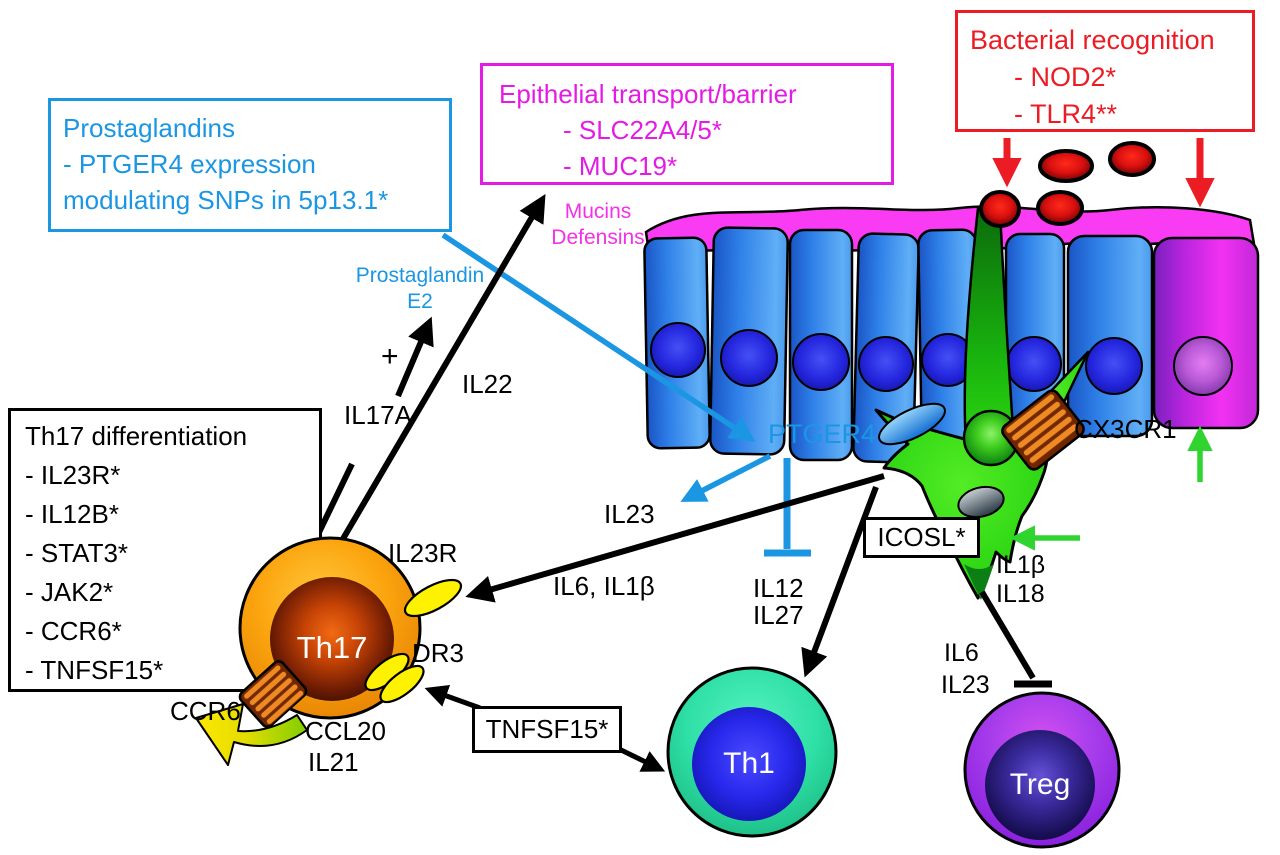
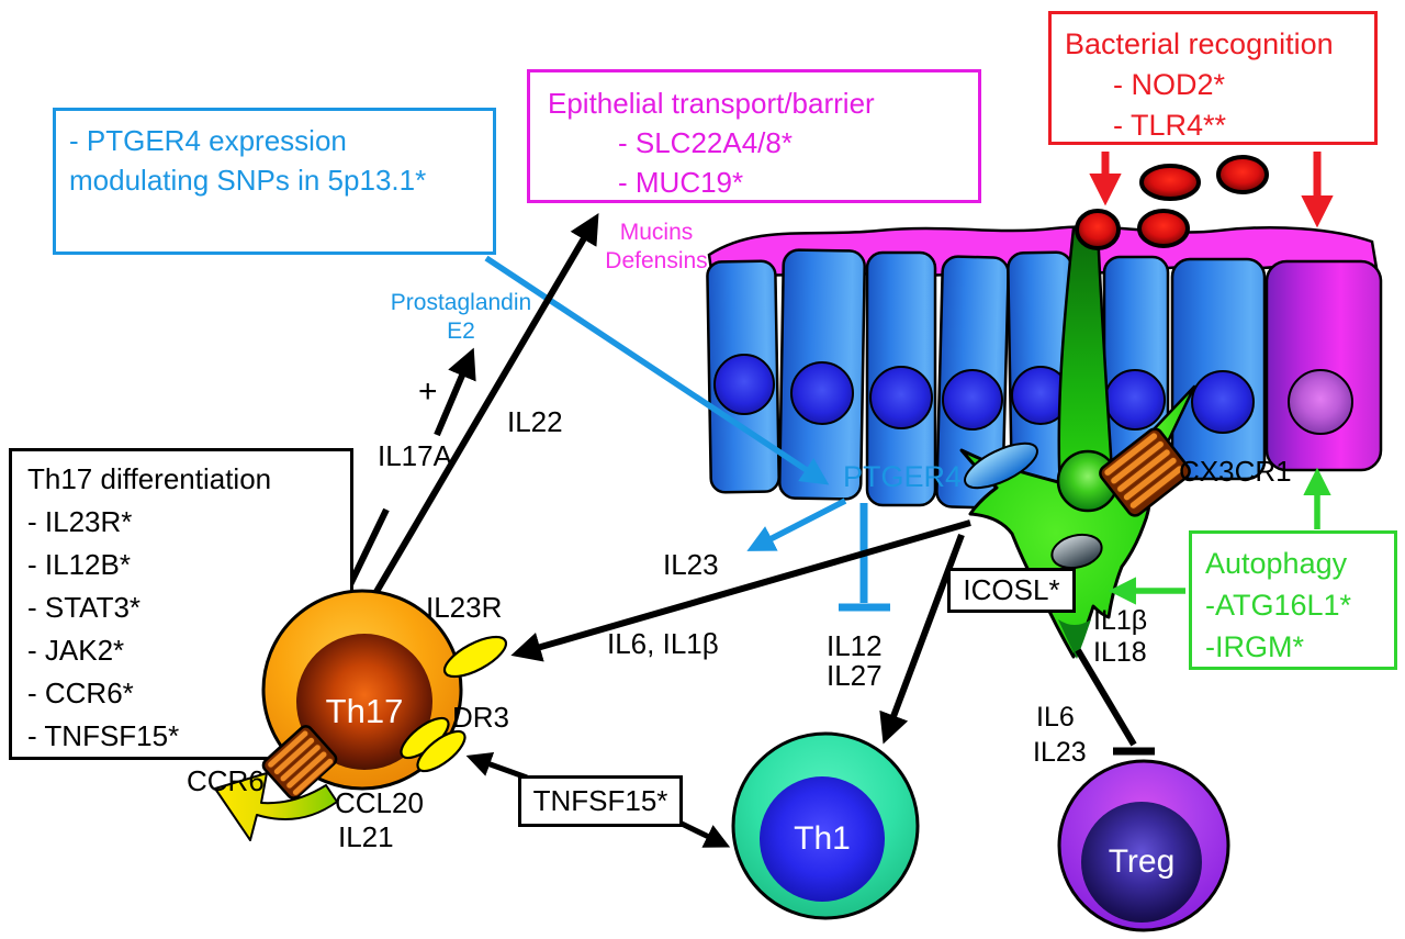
- Prostaglandins
  - PTGER4 expression
  modulating SNPs in 5p13.1*
  Epithelial transport/barrier
- - SLC22A4/5*
+ - SLC22A4/8*
  - MUC19*
  Bacterial recognition
  - NOD2*
  - TLR4**
  Th17 differentiation
  - IL23R*
  - IL12B*
  - STAT3*
  - JAK2*
  - CCR6*
  - TNFSF15*
+ Autophagy
+ -ATG16L1*
+ -IRGM*
  ICOSL*
  TNFSF15*
  Mucins
  Defensins
  Prostaglandin
  E2
  +
  IL17A
  IL22
  PTGER4
  IL23
  IL6, IL1β
  IL12
  IL27
  CX3CR1
  IL23R
  DR3
  CCR6
  CCL20
  IL21
  IL1β
  IL18
  IL6
  IL23
  Th17
  Th1
  Treg
